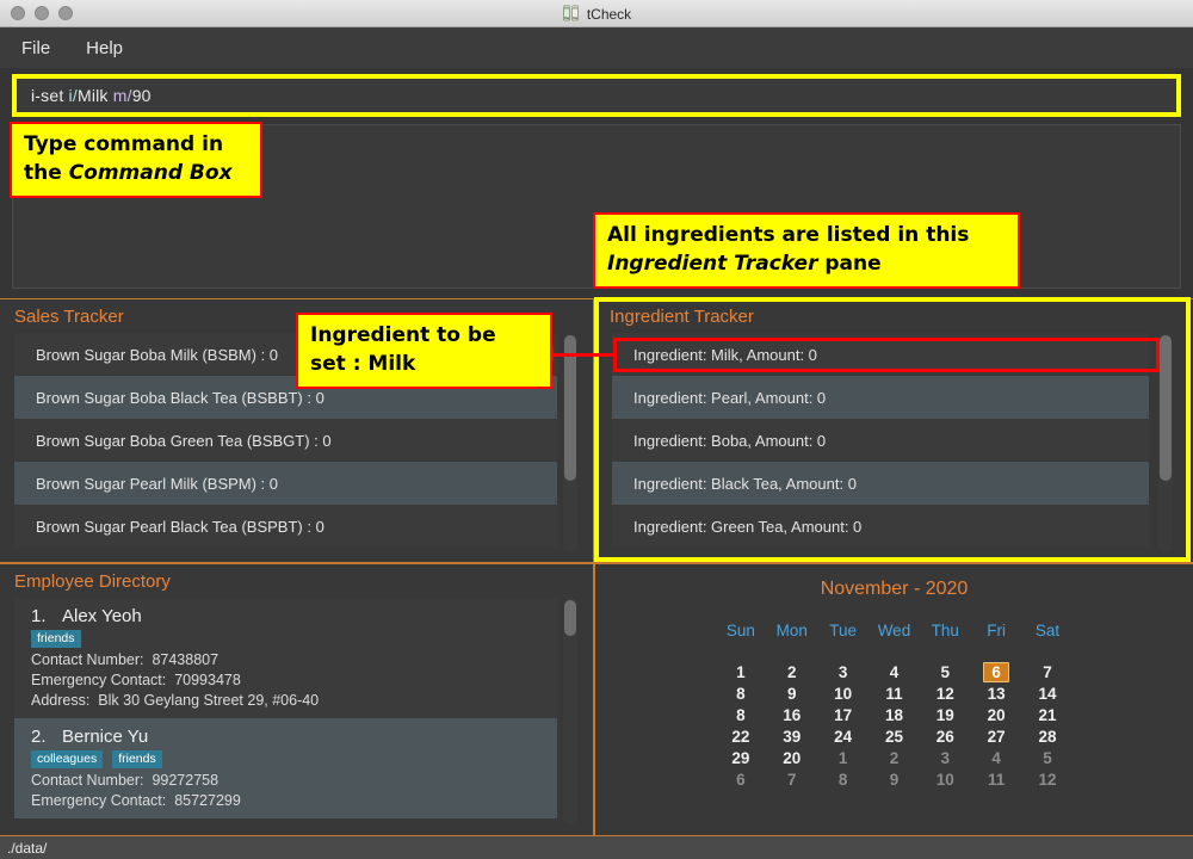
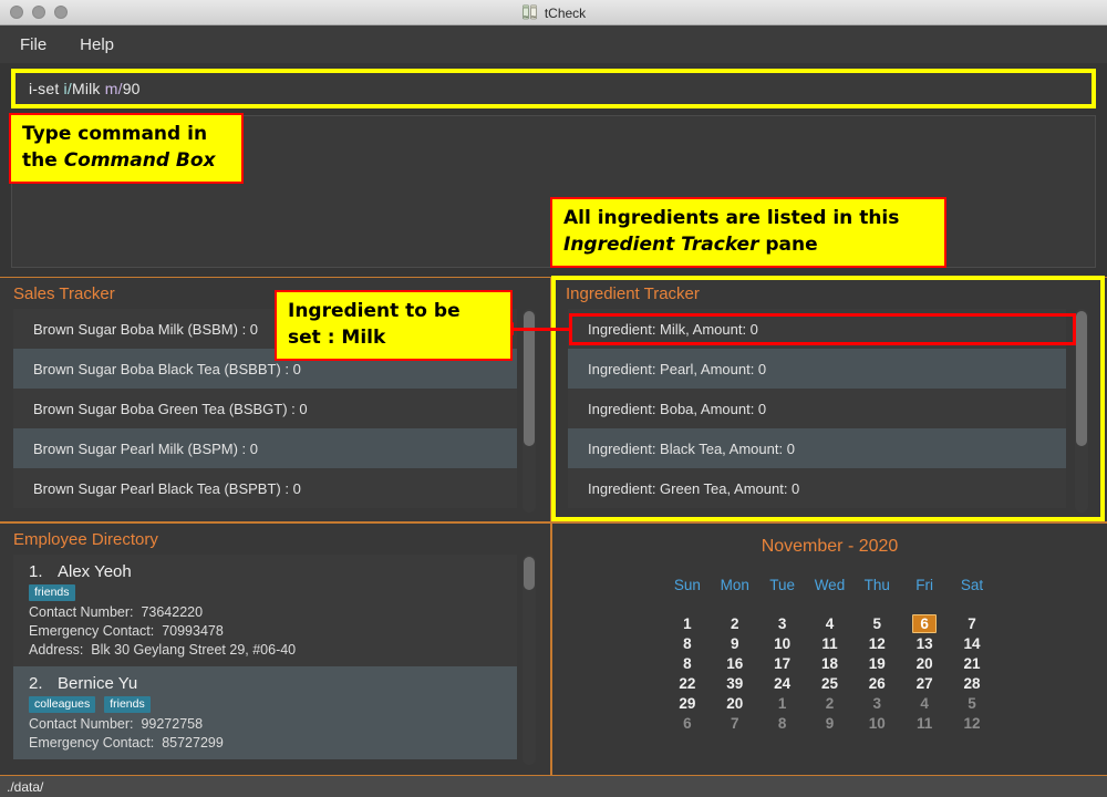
  tCheck
  File
  Help
  i-set i/Milk m/90
  Sales Tracker
  Brown Sugar Boba Milk (BSBM) : 0
  Brown Sugar Boba Black Tea (BSBBT) : 0
  Brown Sugar Boba Green Tea (BSBGT) : 0
  Brown Sugar Pearl Milk (BSPM) : 0
  Brown Sugar Pearl Black Tea (BSPBT) : 0
  Ingredient Tracker
  Ingredient: Milk, Amount: 0
  Ingredient: Pearl, Amount: 0
  Ingredient: Boba, Amount: 0
  Ingredient: Black Tea, Amount: 0
  Ingredient: Green Tea, Amount: 0
  Employee Directory
  1. Alex Yeoh
  friends
- Contact Number: 87438807
+ Contact Number: 73642220
  Emergency Contact: 70993478
  Address: Blk 30 Geylang Street 29, #06-40
  2. Bernice Yu
  colleagues
  friends
  Contact Number: 99272758
  Emergency Contact: 85727299
  November - 2020
  Sun	Mon	Tue	Wed	Thu	Fri	Sat
  1	2	3	4	5	6	7
  8	9	10	11	12	13	14
  8	16	17	18	19	20	21
  22	39	24	25	26	27	28
  29	20	1	2	3	4	5
  6	7	8	9	10	11	12
  ./data/
  Type command in
  the Command Box
  All ingredients are listed in this
  Ingredient Tracker pane
  Ingredient to be
  set : Milk
